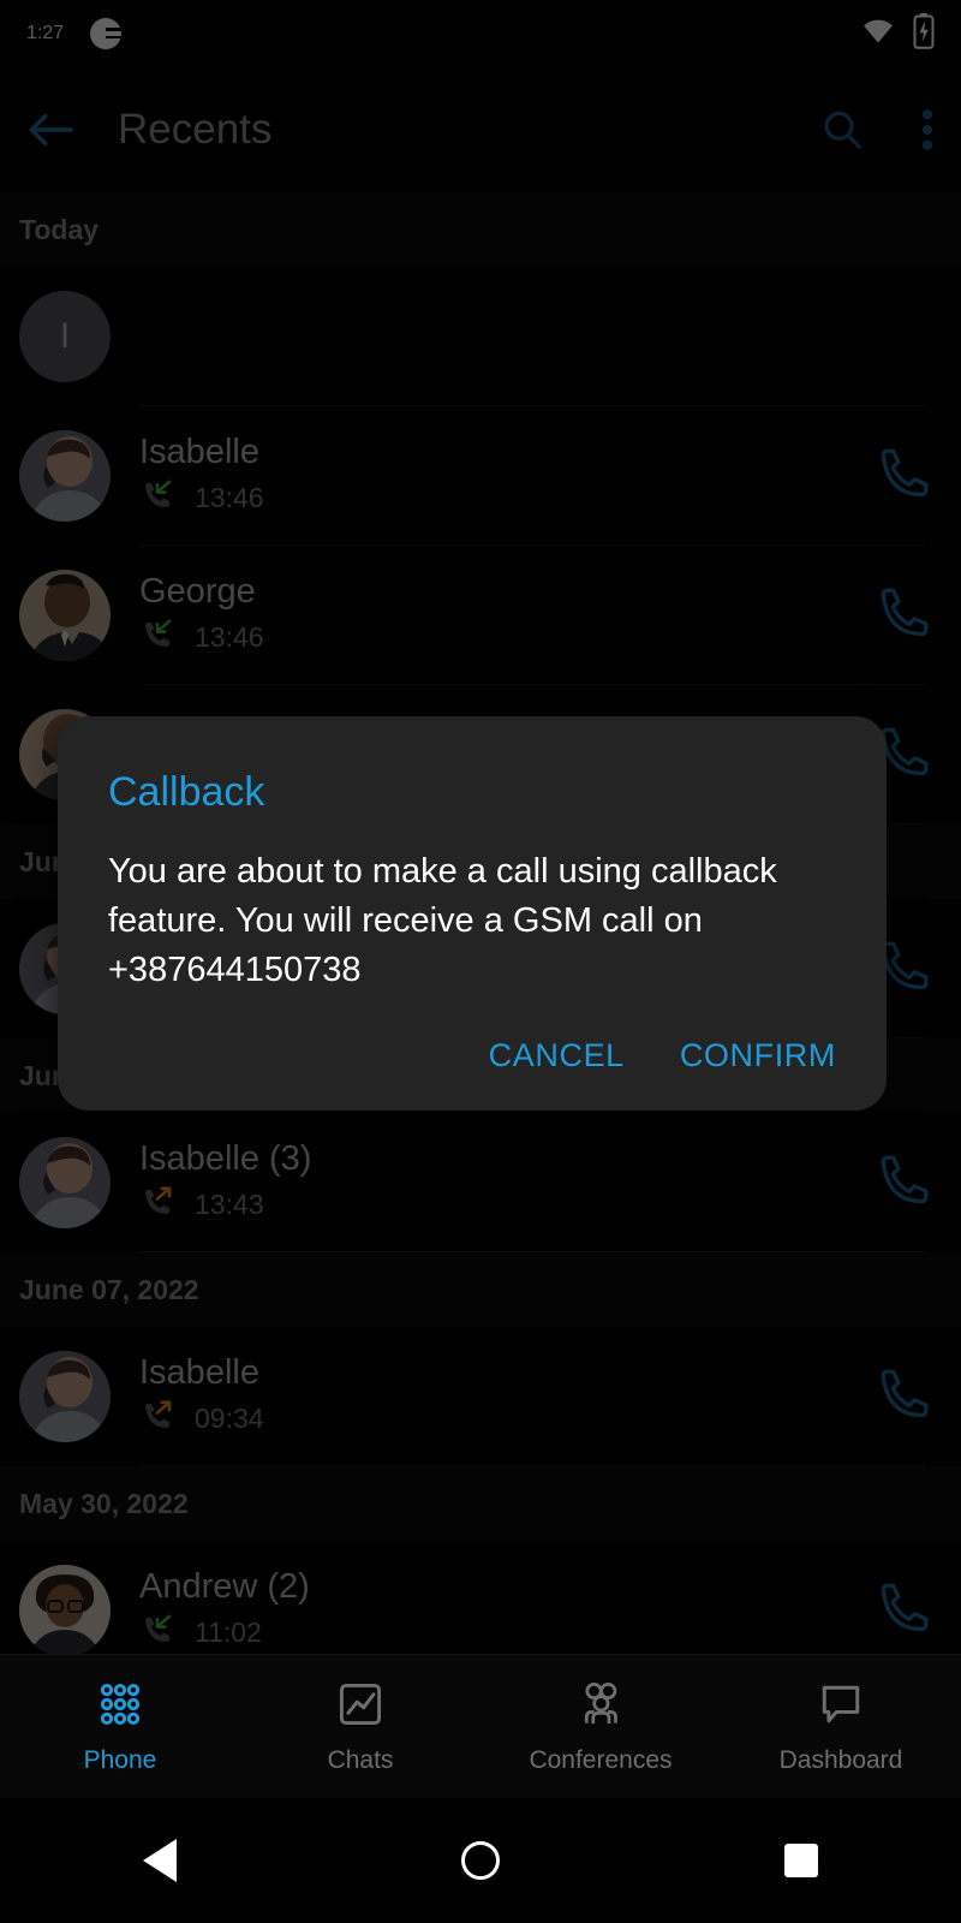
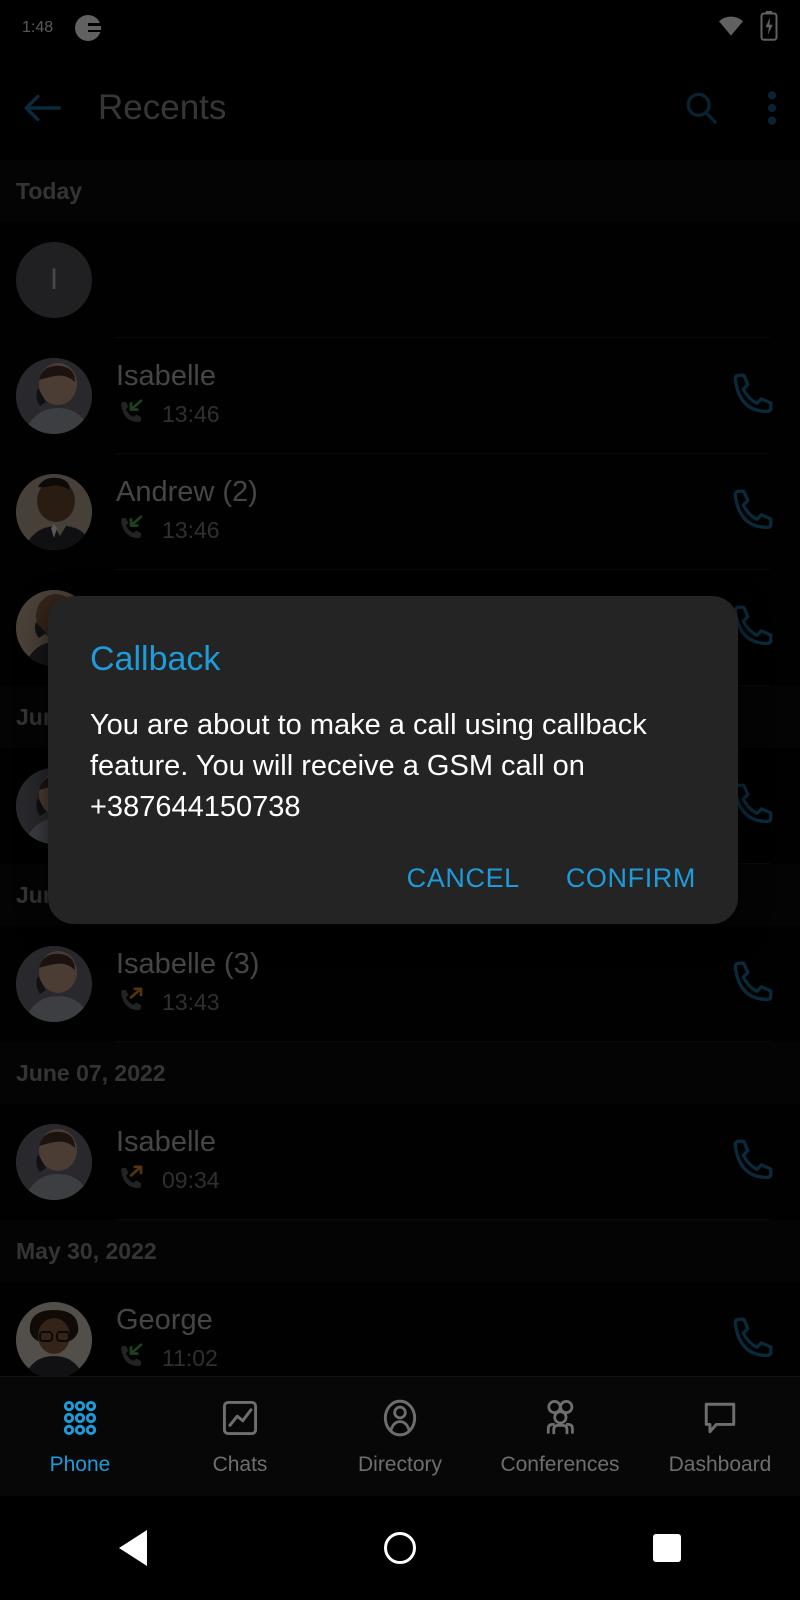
- 1:27
+ 1:48
  Recents
  Today
  I
  Isabelle
  13:46
- George
+ Andrew (2)
  13:46
  Isabelle (3)
  13:43
  June 07, 2022
  Isabelle
  09:34
  May 30, 2022
- Andrew (2)
+ George
  11:02
  Callback
  You are about to make a call using callback feature. You will receive a GSM call on +387644150738
  CANCEL
  CONFIRM
  Phone
  Chats
+ Directory
  Conferences
  Dashboard
